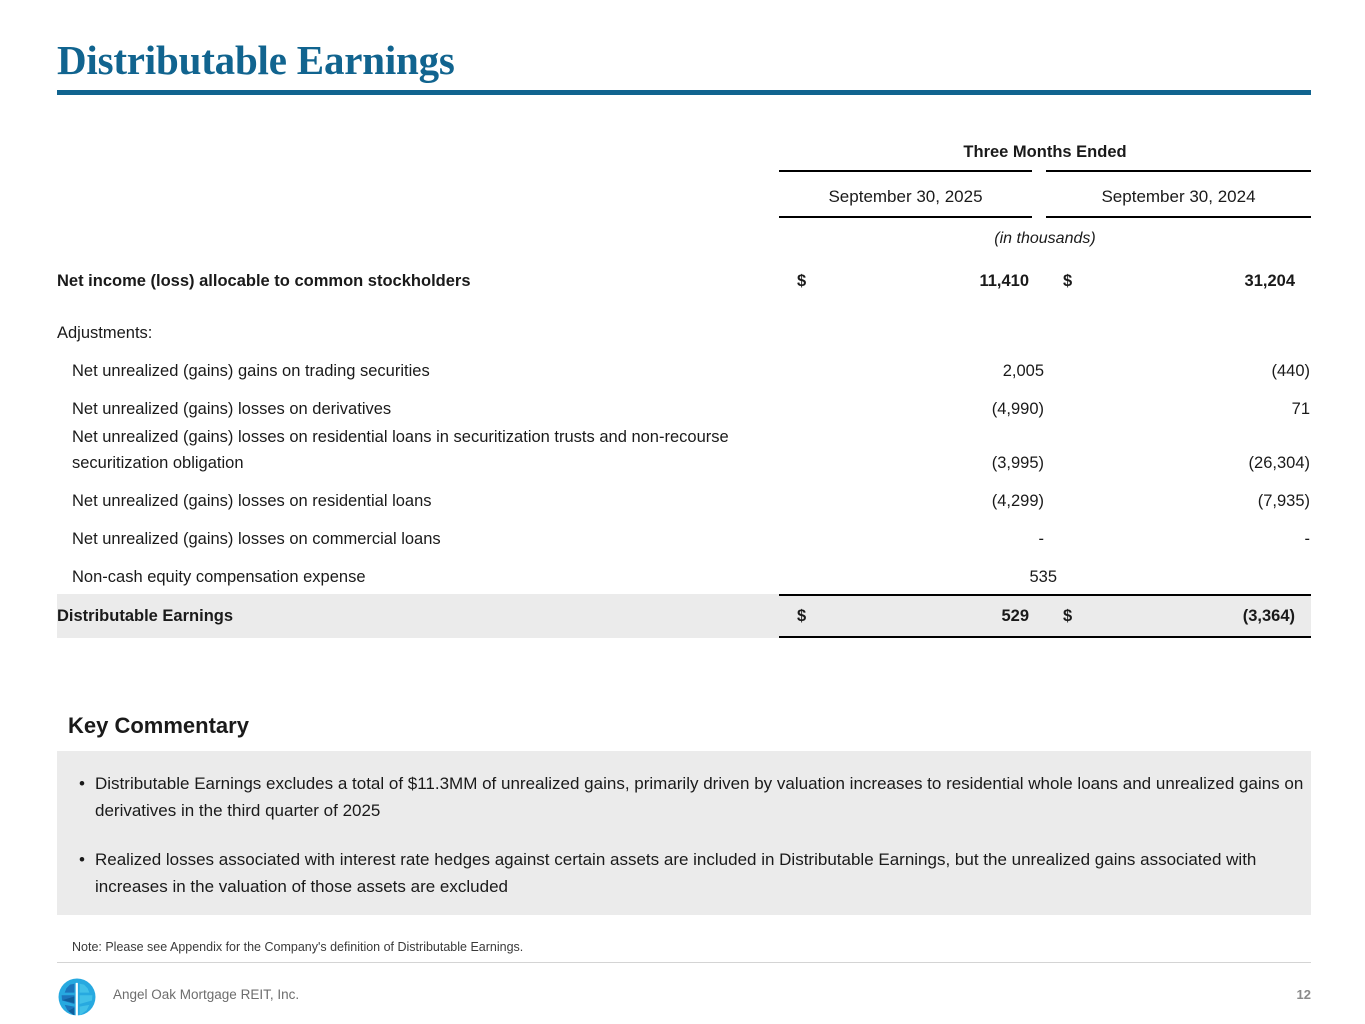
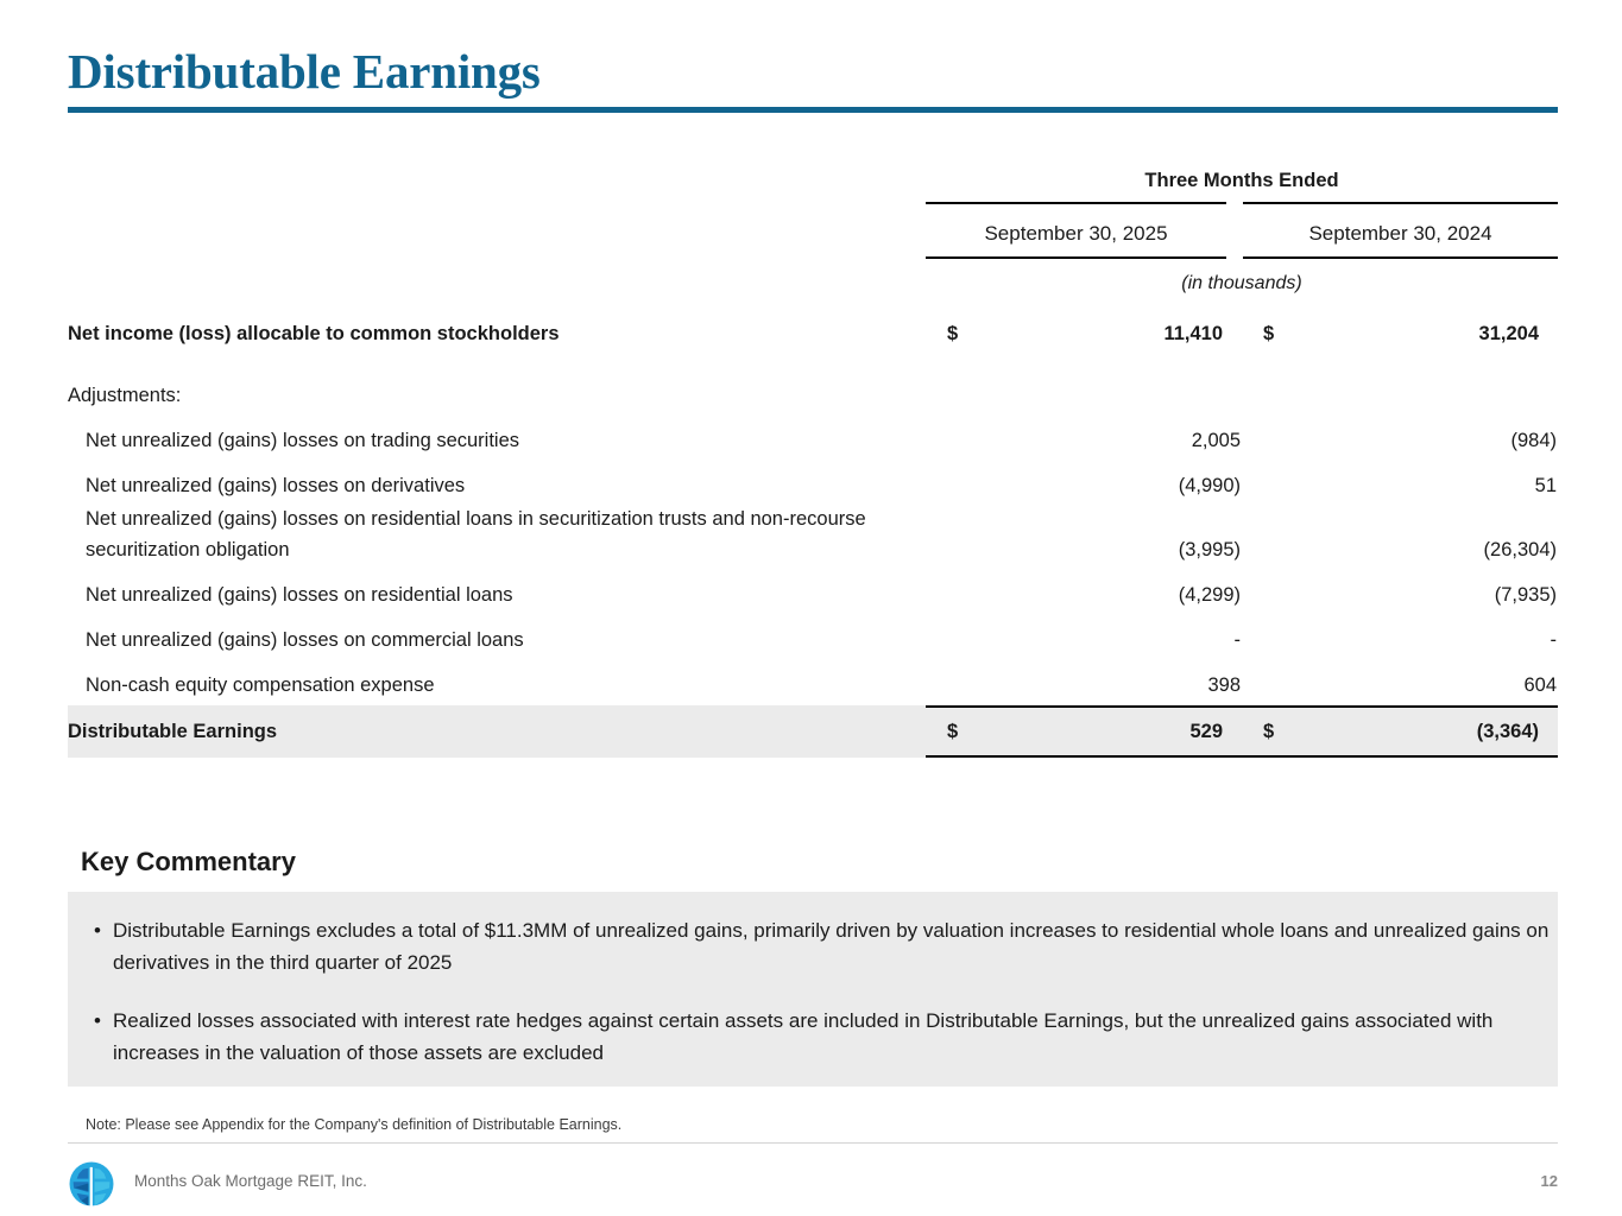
  Distributable Earnings
  Three Months Ended
  September 30, 2025
  September 30, 2024
  (in thousands)
  Net income (loss) allocable to common stockholders
  $
  11,410
  $
  31,204
  Adjustments:
- Net unrealized (gains) gains on trading securities
+ Net unrealized (gains) losses on trading securities
  2,005
- (440)
+ (984)
  Net unrealized (gains) losses on derivatives
  (4,990)
- 71
+ 51
  Net unrealized (gains) losses on residential loans in securitization trusts and non-recourse securitization obligation
  (3,995)
  (26,304)
  Net unrealized (gains) losses on residential loans
  (4,299)
  (7,935)
  Net unrealized (gains) losses on commercial loans
  -
  -
  Non-cash equity compensation expense
+ 398
- 535
+ 604
  Distributable Earnings
  $
  529
  $
  (3,364)
  Key Commentary
  •
  Distributable Earnings excludes a total of $11.3MM of unrealized gains, primarily driven by valuation increases to residential whole loans and unrealized gains on derivatives in the third quarter of 2025
  •
  Realized losses associated with interest rate hedges against certain assets are included in Distributable Earnings, but the unrealized gains associated with increases in the valuation of those assets are excluded
  Note: Please see Appendix for the Company's definition of Distributable Earnings.
- Angel Oak Mortgage REIT, Inc.
+ Months Oak Mortgage REIT, Inc.
  12
